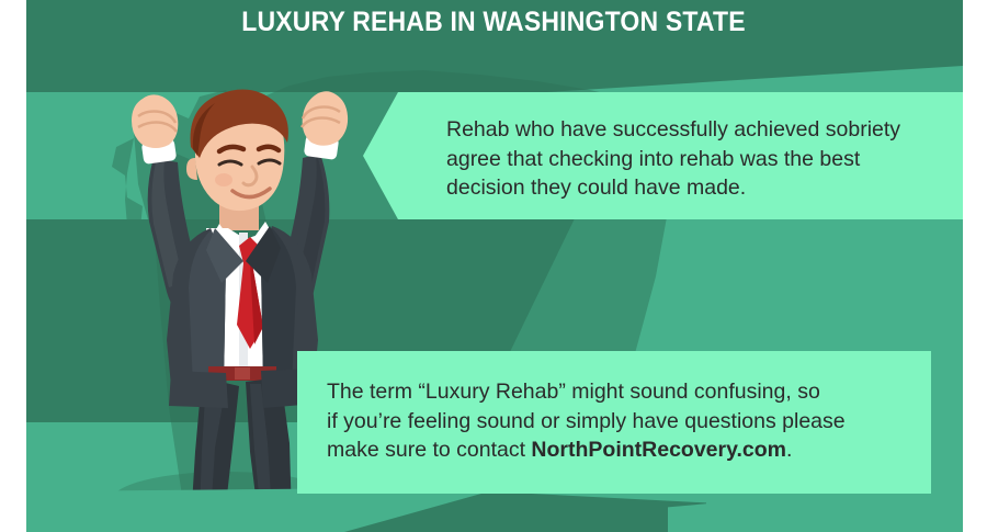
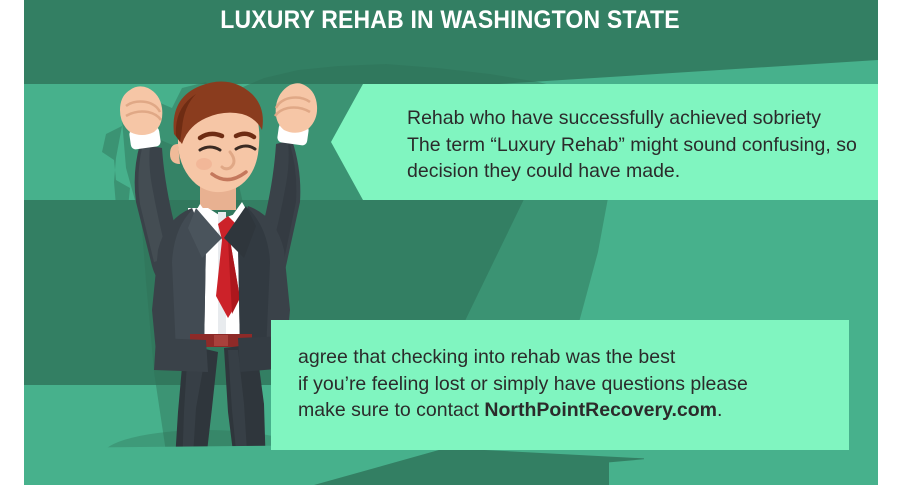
  Rehab who have successfully achieved sobriety
- agree that checking into rehab was the best
+ The term “Luxury Rehab” might sound confusing, so
  decision they could have made.
- The term “Luxury Rehab” might sound confusing, so
+ agree that checking into rehab was the best
- if you’re feeling sound or simply have questions please
+ if you’re feeling lost or simply have questions please
  make sure to contact NorthPointRecovery.com.
  LUXURY REHAB IN WASHINGTON STATE
